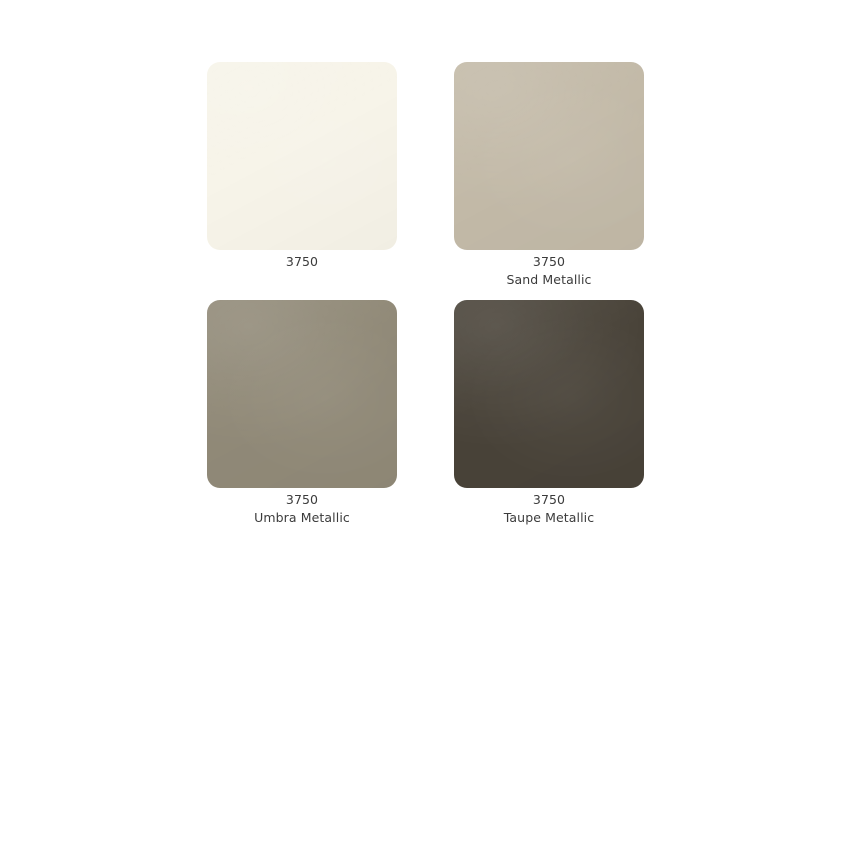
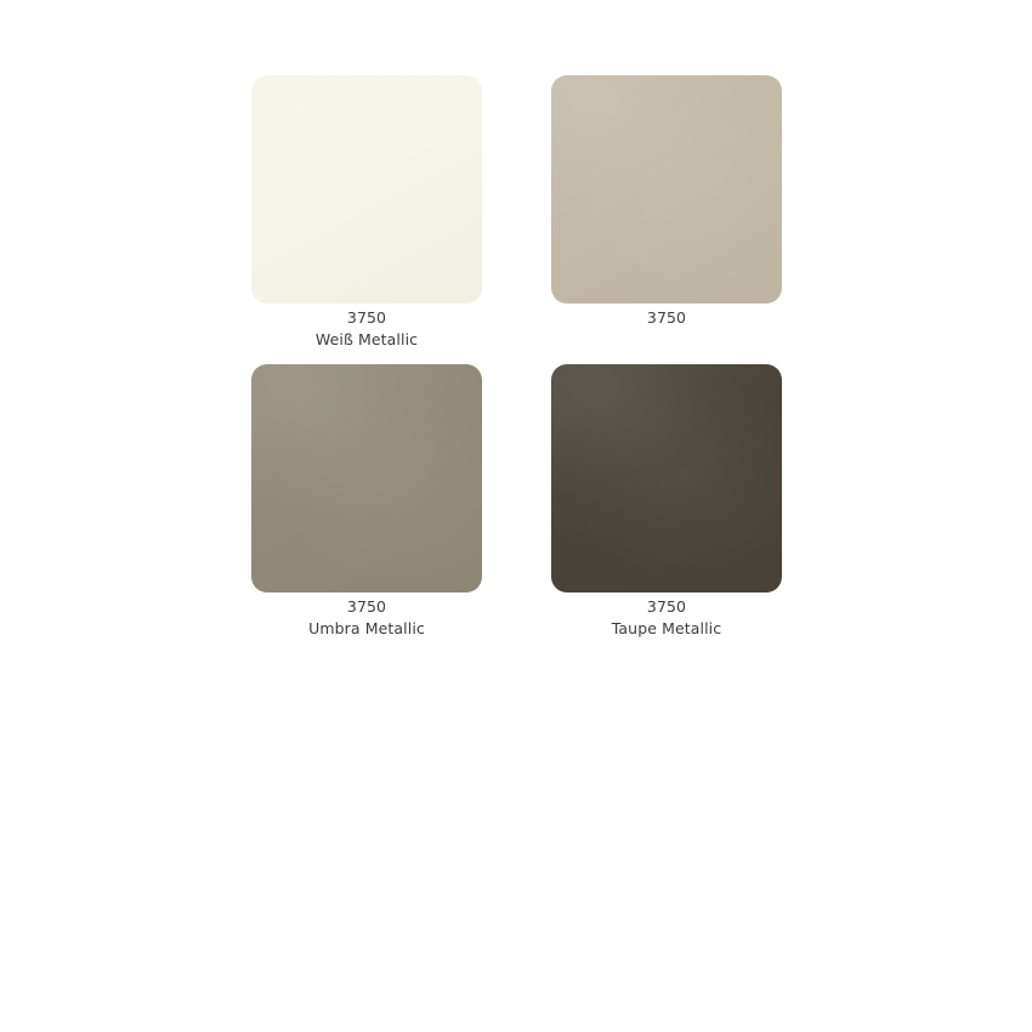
  3750
+ Weiß Metallic
  3750
- Sand Metallic
  3750
  Umbra Metallic
  3750
  Taupe Metallic
